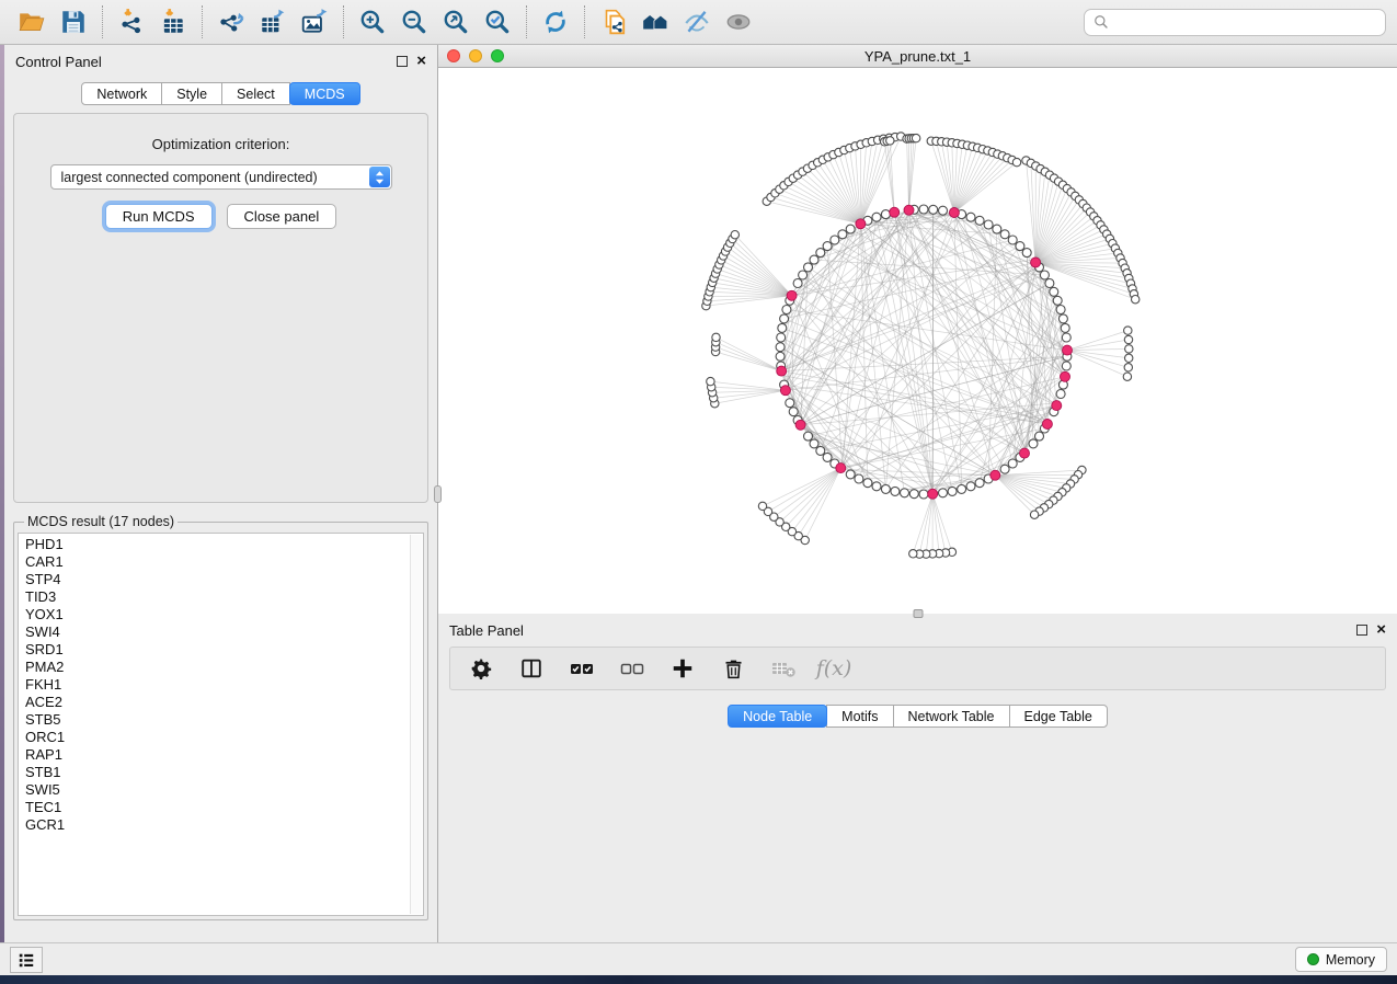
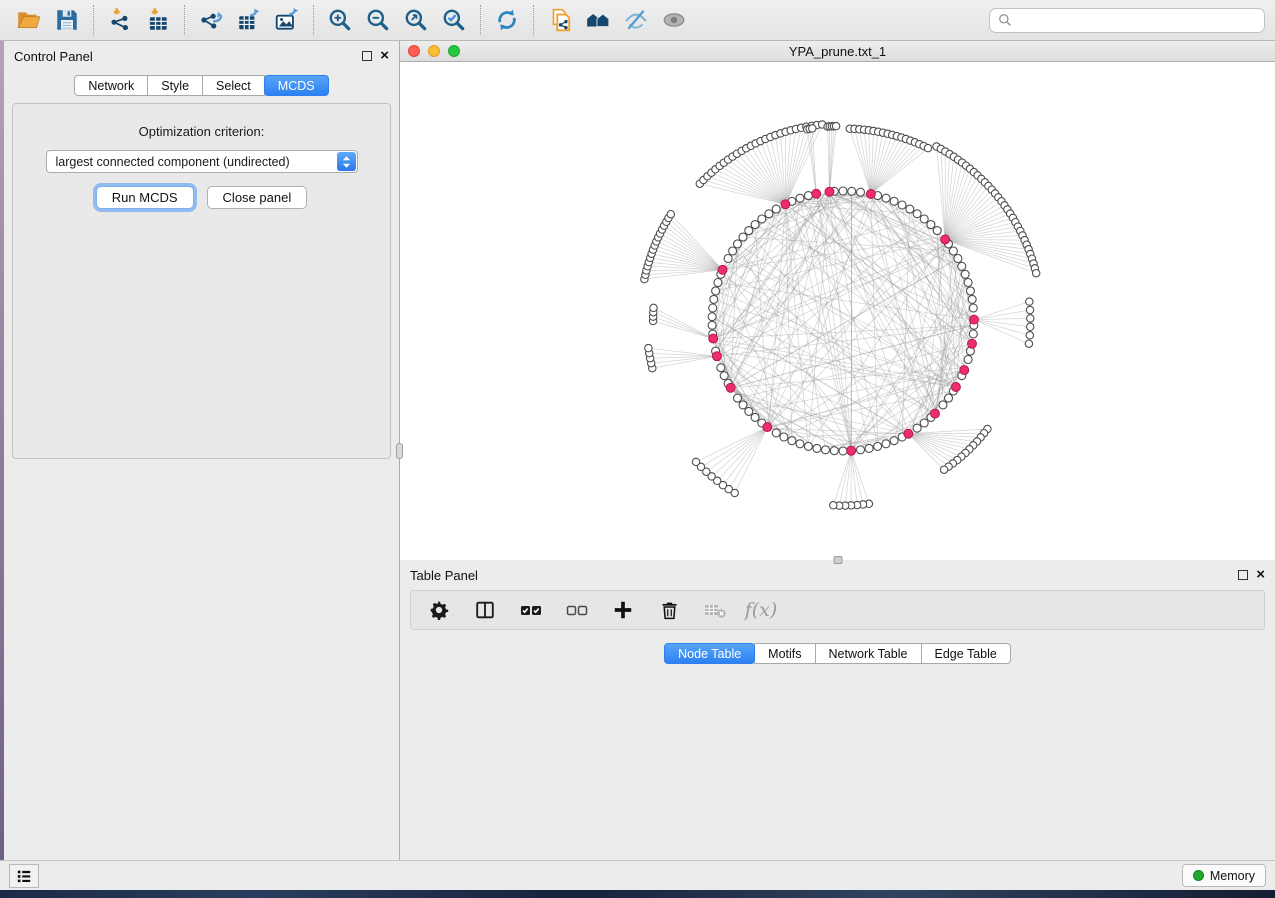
  Control Panel
  ×
  Network
  Style
  Select
  MCDS
  Optimization criterion:
  largest connected component (undirected)
  Run MCDS
  Close panel
- MCDS result (17 nodes)
- PHD1
- CAR1
- STP4
- TID3
- YOX1
- SWI4
- SRD1
- PMA2
- FKH1
- ACE2
- STB5
- ORC1
- RAP1
- STB1
- SWI5
- TEC1
- GCR1
  YPA_prune.txt_1
  Table Panel
  ×
  f(x)
  Node Table
  Motifs
  Network Table
  Edge Table
  Memory
